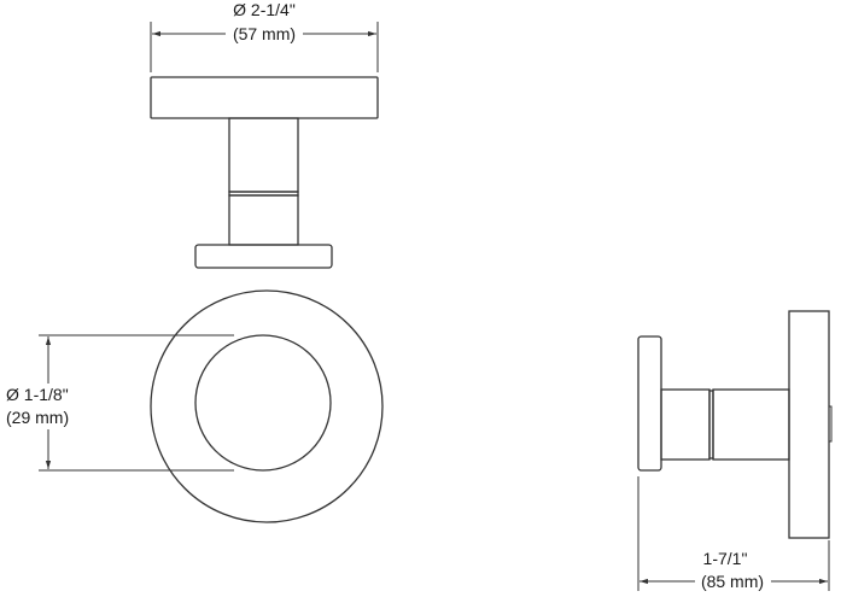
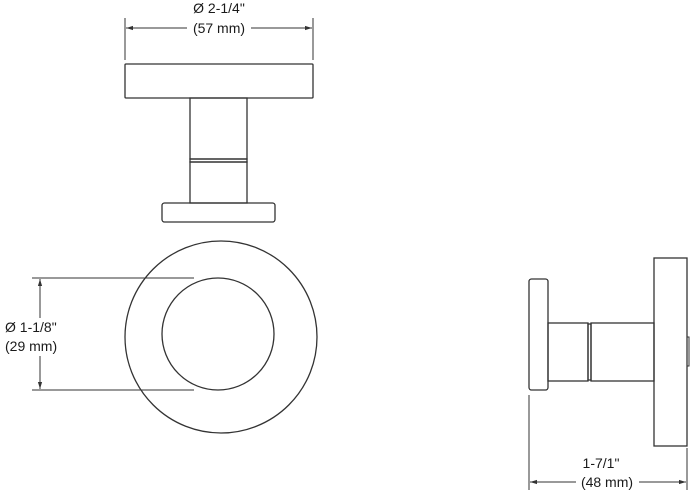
  Ø 2-1/4"
  (57 mm)
  Ø 1-1/8"
  (29 mm)
  1-7/1"
- (85 mm)
+ (48 mm)
